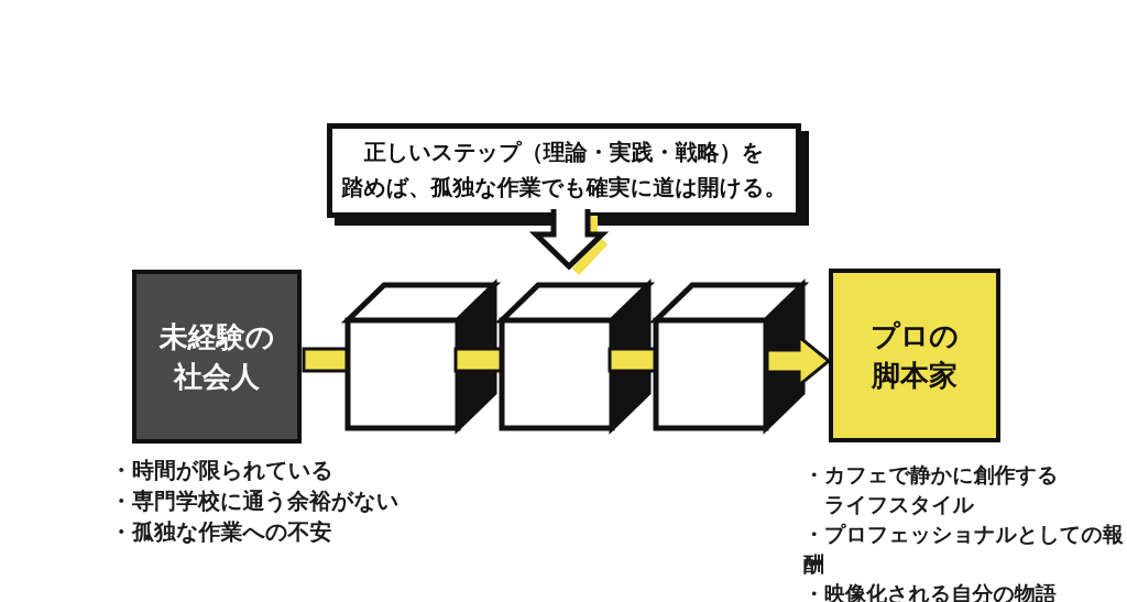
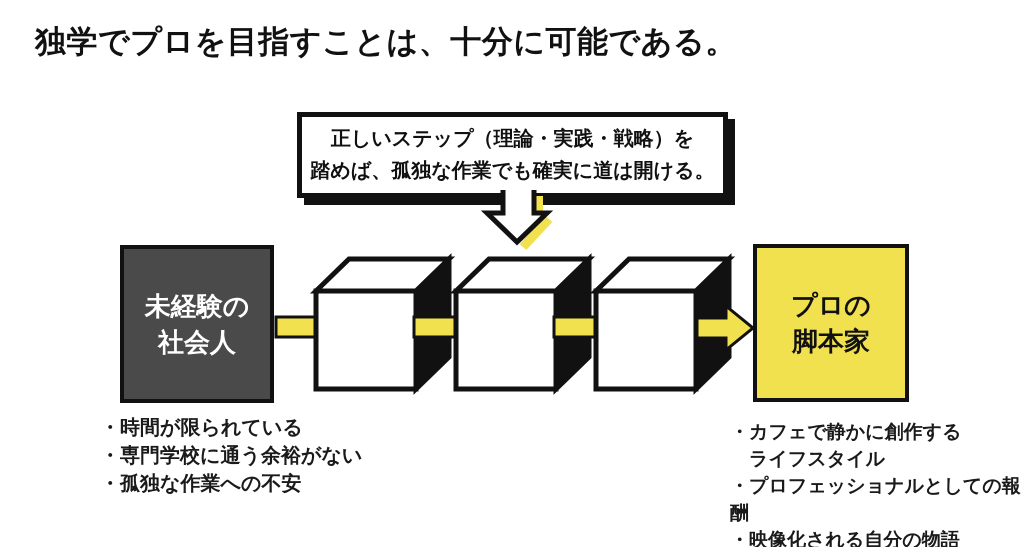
+ 独学でプロを目指すことは、十分に可能である。
  正しいステップ（理論・実践・戦略）を
  踏めば、孤独な作業でも確実に道は開ける。
  未経験の
  社会人
  プロの
  脚本家
  ・時間が限られている
  ・専門学校に通う余裕がない
  ・孤独な作業への不安
  ・カフェで静かに創作する
  ライフスタイル
  ・プロフェッショナルとしての報酬
  ・映像化される自分の物語
